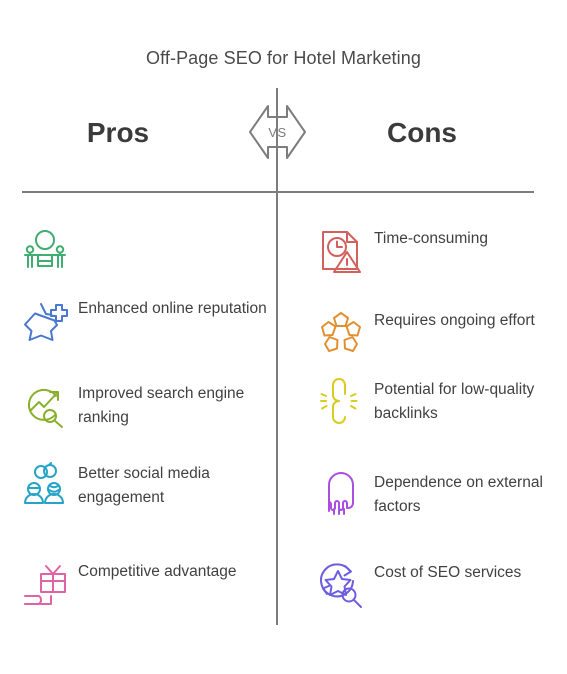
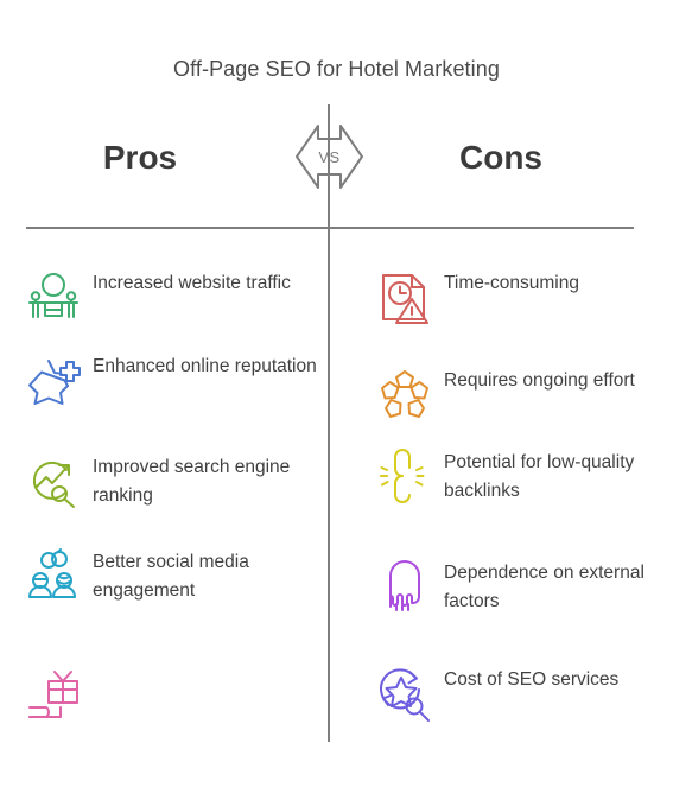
  Off-Page SEO for Hotel Marketing
  Pros
  Cons
  VS
+ Increased website traffic
  Enhanced online reputation
  Improved search engine ranking
  Better social media engagement
- Competitive advantage
  Time-consuming
  Requires ongoing effort
  Potential for low-quality backlinks
  Dependence on external factors
  Cost of SEO services
